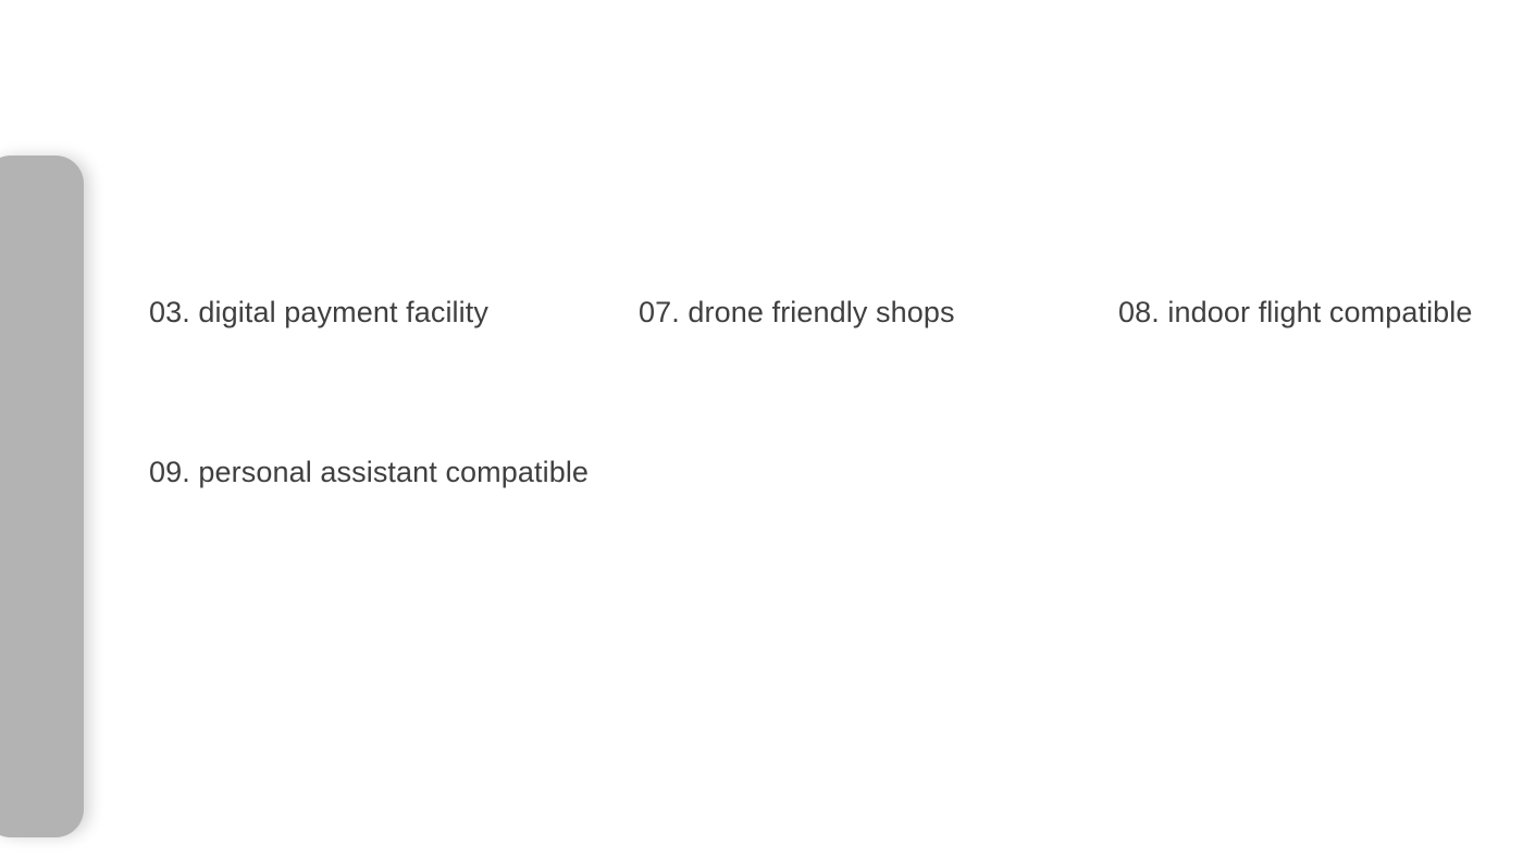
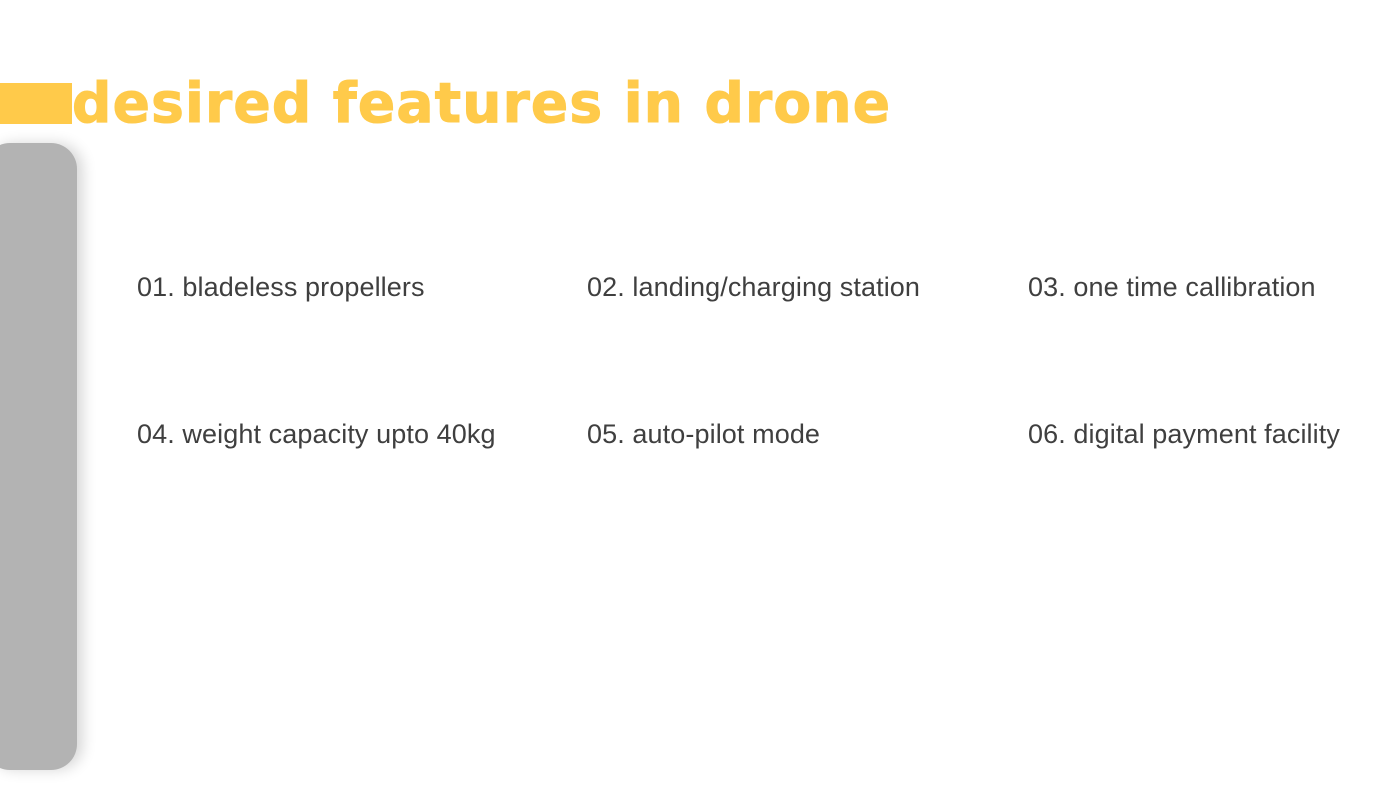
+ desired features in drone
+ 01. bladeless propellers
+ 02. landing/charging station
+ 03. one time callibration
+ 04. weight capacity upto 40kg
+ 05. auto-pilot mode
- 03. digital payment facility
+ 06. digital payment facility
- 07. drone friendly shops
- 08. indoor flight compatible
- 09. personal assistant compatible
